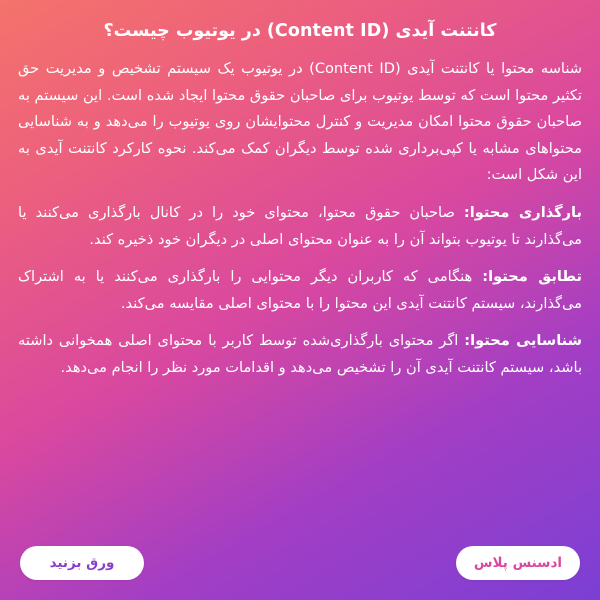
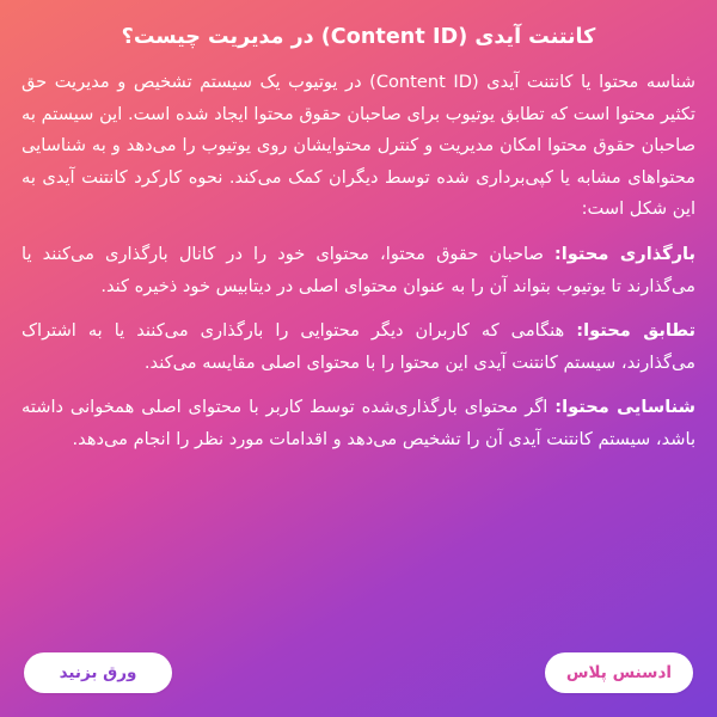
- کانتنت آیدی (Content ID) در یوتیوب چیست؟
+ کانتنت آیدی (Content ID) در مدیریت چیست؟
- شناسه محتوا یا کانتنت آیدی (Content ID) در یوتیوب یک سیستم تشخیص و مدیریت حق تکثیر محتوا است که توسط یوتیوب برای صاحبان حقوق محتوا ایجاد شده است. این سیستم به صاحبان حقوق محتوا امکان مدیریت و کنترل محتوایشان روی یوتیوب را می‌دهد و به شناسایی محتواهای مشابه یا کپی‌برداری شده توسط دیگران کمک می‌کند. نحوه کارکرد کانتنت آیدی به این شکل است:
+ شناسه محتوا یا کانتنت آیدی (Content ID) در یوتیوب یک سیستم تشخیص و مدیریت حق تکثیر محتوا است که تطابق یوتیوب برای صاحبان حقوق محتوا ایجاد شده است. این سیستم به صاحبان حقوق محتوا امکان مدیریت و کنترل محتوایشان روی یوتیوب را می‌دهد و به شناسایی محتواهای مشابه یا کپی‌برداری شده توسط دیگران کمک می‌کند. نحوه کارکرد کانتنت آیدی به این شکل است:
- بارگذاری محتوا: صاحبان حقوق محتوا، محتوای خود را در کانال بارگذاری می‌کنند یا می‌گذارند تا یوتیوب بتواند آن را به عنوان محتوای اصلی در دیگران خود ذخیره کند.
+ بارگذاری محتوا: صاحبان حقوق محتوا، محتوای خود را در کانال بارگذاری می‌کنند یا می‌گذارند تا یوتیوب بتواند آن را به عنوان محتوای اصلی در دیتابیس خود ذخیره کند.
  تطابق محتوا: هنگامی که کاربران دیگر محتوایی را بارگذاری می‌کنند یا به اشتراک می‌گذارند، سیستم کانتنت آیدی این محتوا را با محتوای اصلی مقایسه می‌کند.
  شناسایی محتوا: اگر محتوای بارگذاری‌شده توسط کاربر با محتوای اصلی همخوانی داشته باشد، سیستم کانتنت آیدی آن را تشخیص می‌دهد و اقدامات مورد نظر را انجام می‌دهد.
  ادسنس پلاس
  ورق بزنید
